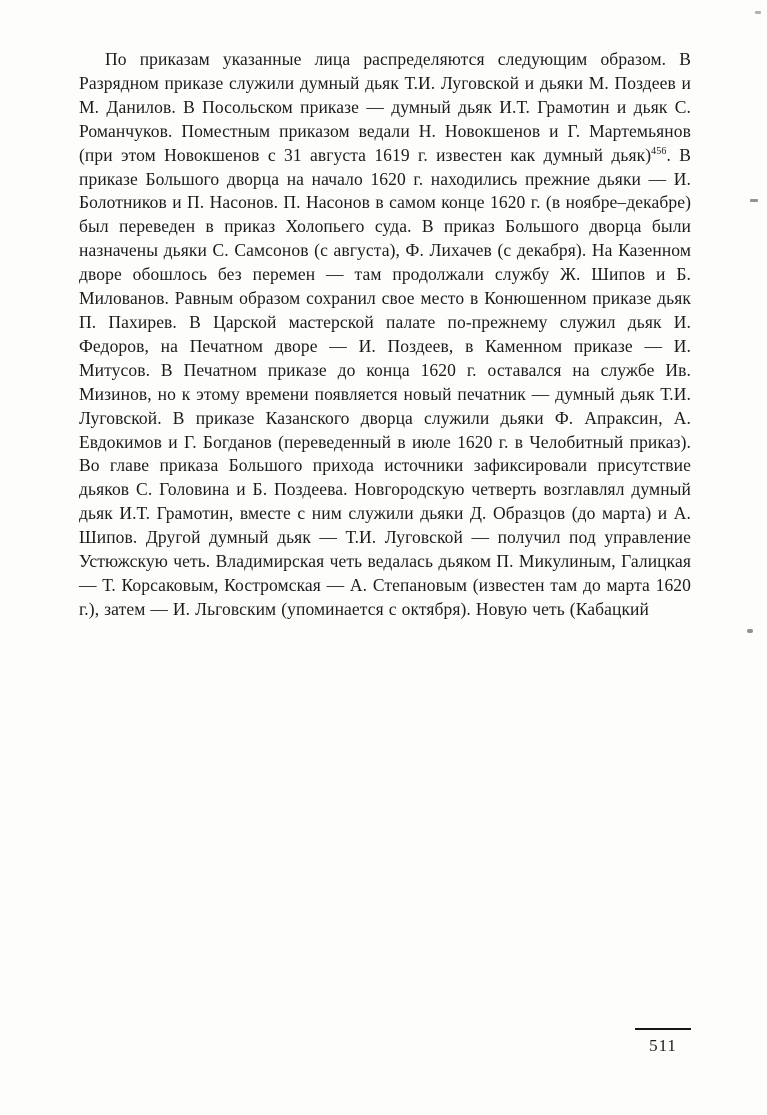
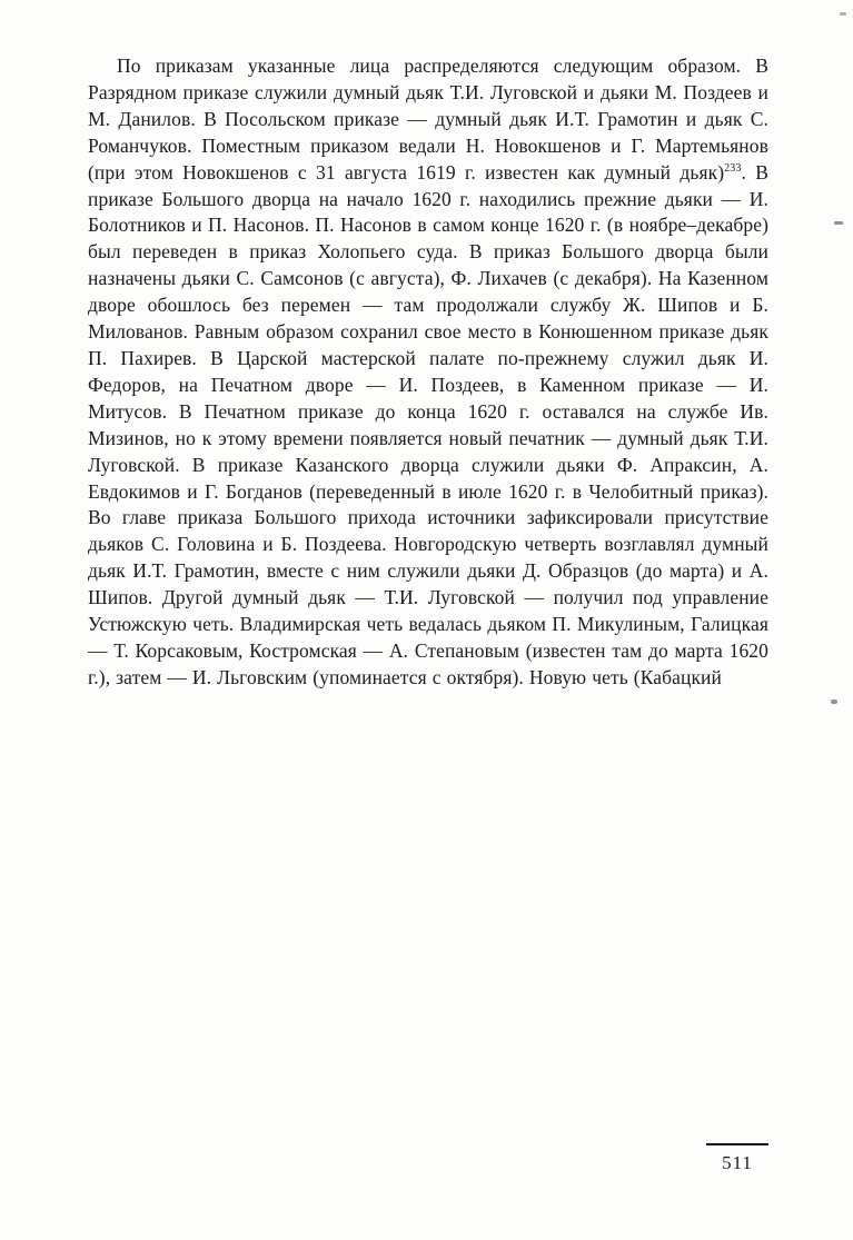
- По приказам указанные лица распределяются следующим образом. В Разрядном приказе служили думный дьяк Т.И. Луговской и дьяки М. Поздеев и М. Данилов. В Посольском приказе — думный дьяк И.Т. Грамотин и дьяк С. Романчуков. Поместным приказом ведали Н. Новокшенов и Г. Мартемьянов (при этом Новокшенов с 31 августа 1619 г. известен как думный дьяк)456. В приказе Большого дворца на начало 1620 г. находились прежние дьяки — И. Болотников и П. Насонов. П. Насонов в самом конце 1620 г. (в ноябре–декабре) был переведен в приказ Холопьего суда. В приказ Большого дворца были назначены дьяки С. Самсонов (с августа), Ф. Лихачев (с декабря). На Казенном дворе обошлось без перемен — там продолжали службу Ж. Шипов и Б. Милованов. Равным образом сохранил свое место в Конюшенном приказе дьяк П. Пахирев. В Царской мастерской палате по-прежнему служил дьяк И. Федоров, на Печатном дворе — И. Поздеев, в Каменном приказе — И. Митусов. В Печатном приказе до конца 1620 г. оставался на службе Ив. Мизинов, но к этому времени появляется новый печатник — думный дьяк Т.И. Луговской. В приказе Казанского дворца служили дьяки Ф. Апраксин, А. Евдокимов и Г. Богданов (переведенный в июле 1620 г. в Челобитный приказ). Во главе приказа Большого прихода источники зафиксировали присутствие дьяков С. Головина и Б. Поздеева. Новгородскую четверть возглавлял думный дьяк И.Т. Грамотин, вместе с ним служили дьяки Д. Образцов (до марта) и А. Шипов. Другой думный дьяк — Т.И. Луговской — получил под управление Устюжскую четь. Владимирская четь ведалась дьяком П. Микулиным, Галицкая — Т. Корсаковым, Костромская — А. Степановым (известен там до марта 1620 г.), затем — И. Льговским (упоминается с октября). Новую четь (Кабацкий
+ По приказам указанные лица распределяются следующим образом. В Разрядном приказе служили думный дьяк Т.И. Луговской и дьяки М. Поздеев и М. Данилов. В Посольском приказе — думный дьяк И.Т. Грамотин и дьяк С. Романчуков. Поместным приказом ведали Н. Новокшенов и Г. Мартемьянов (при этом Новокшенов с 31 августа 1619 г. известен как думный дьяк)233. В приказе Большого дворца на начало 1620 г. находились прежние дьяки — И. Болотников и П. Насонов. П. Насонов в самом конце 1620 г. (в ноябре–декабре) был переведен в приказ Холопьего суда. В приказ Большого дворца были назначены дьяки С. Самсонов (с августа), Ф. Лихачев (с декабря). На Казенном дворе обошлось без перемен — там продолжали службу Ж. Шипов и Б. Милованов. Равным образом сохранил свое место в Конюшенном приказе дьяк П. Пахирев. В Царской мастерской палате по-прежнему служил дьяк И. Федоров, на Печатном дворе — И. Поздеев, в Каменном приказе — И. Митусов. В Печатном приказе до конца 1620 г. оставался на службе Ив. Мизинов, но к этому времени появляется новый печатник — думный дьяк Т.И. Луговской. В приказе Казанского дворца служили дьяки Ф. Апраксин, А. Евдокимов и Г. Богданов (переведенный в июле 1620 г. в Челобитный приказ). Во главе приказа Большого прихода источники зафиксировали присутствие дьяков С. Головина и Б. Поздеева. Новгородскую четверть возглавлял думный дьяк И.Т. Грамотин, вместе с ним служили дьяки Д. Образцов (до марта) и А. Шипов. Другой думный дьяк — Т.И. Луговской — получил под управление Устюжскую четь. Владимирская четь ведалась дьяком П. Микулиным, Галицкая — Т. Корсаковым, Костромская — А. Степановым (известен там до марта 1620 г.), затем — И. Льговским (упоминается с октября). Новую четь (Кабацкий
  511
